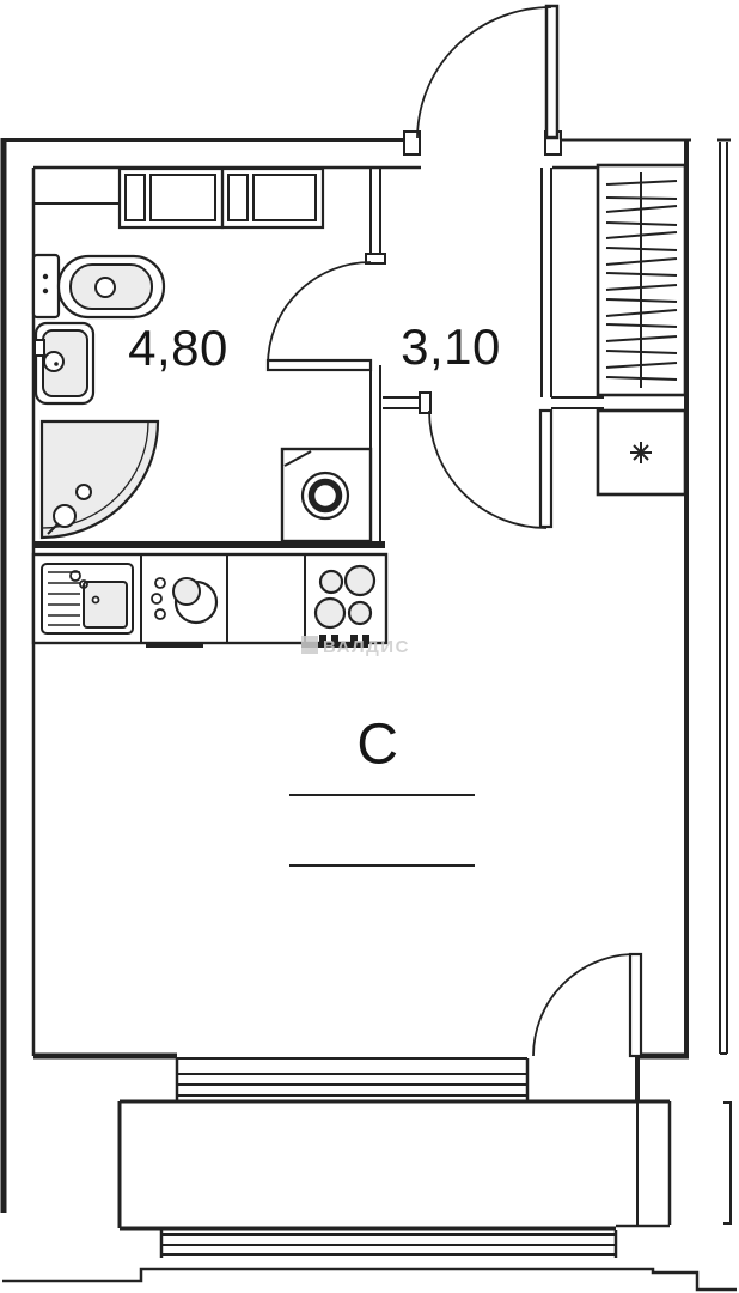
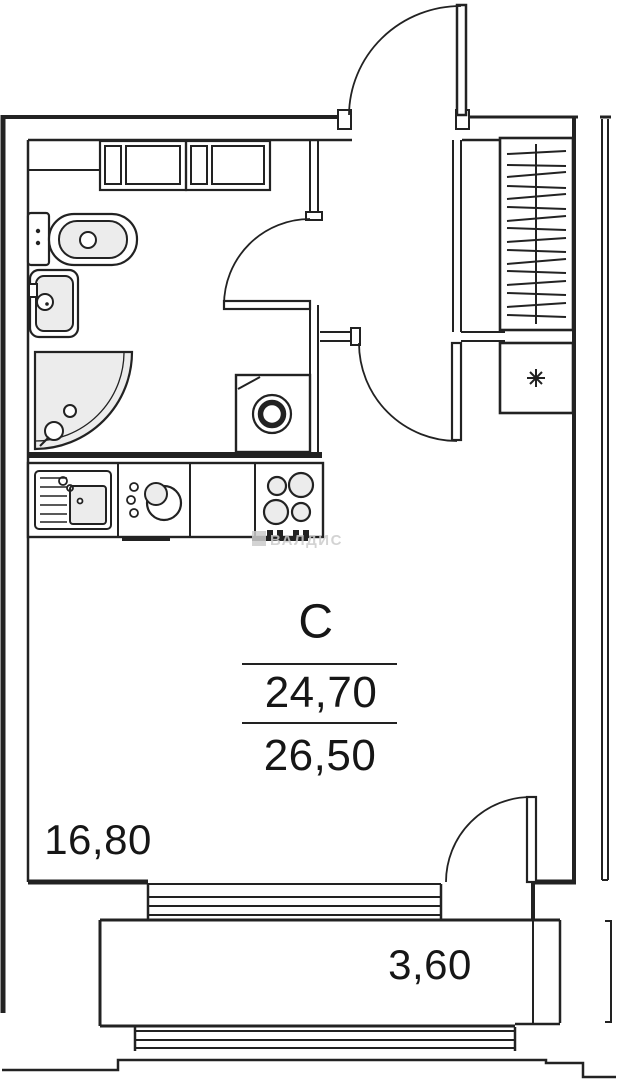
  ВАЛДИС
- 4,80
- 3,10
  С
+ 24,70
+ 26,50
+ 16,80
+ 3,60
